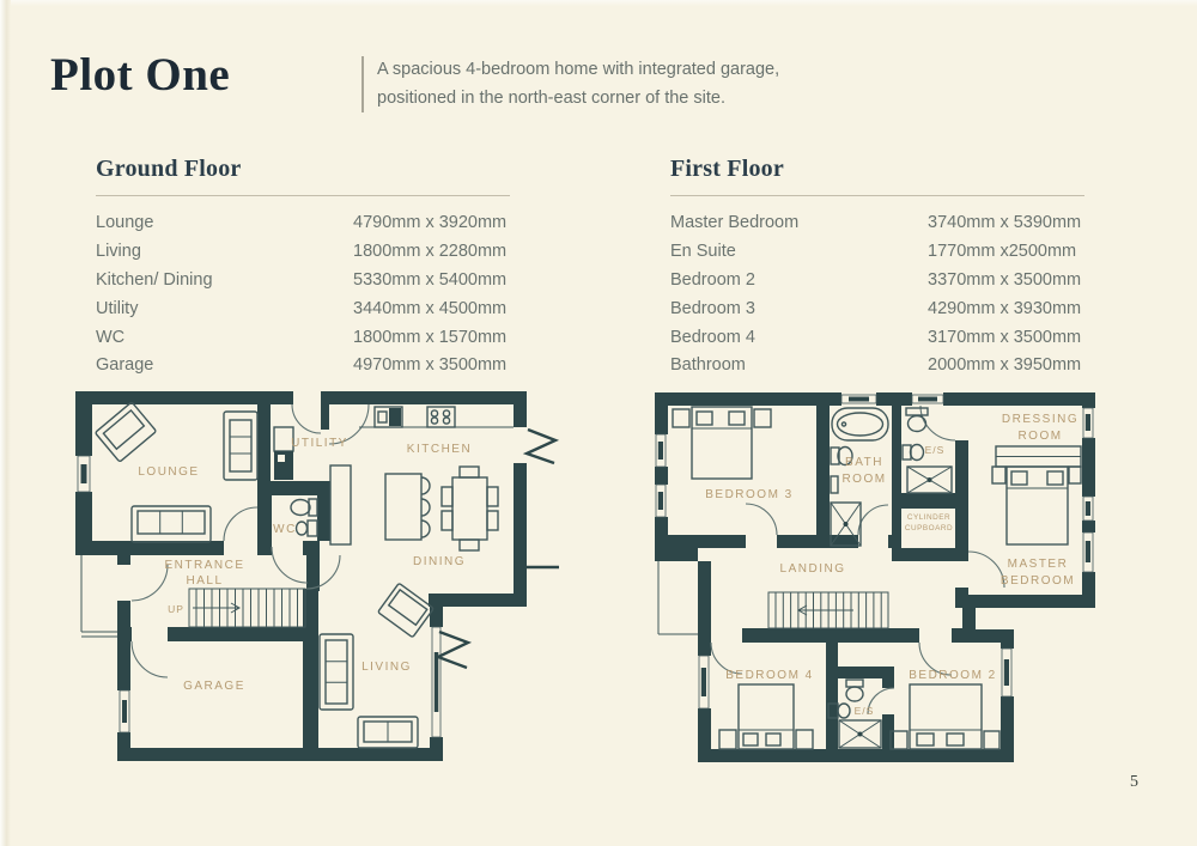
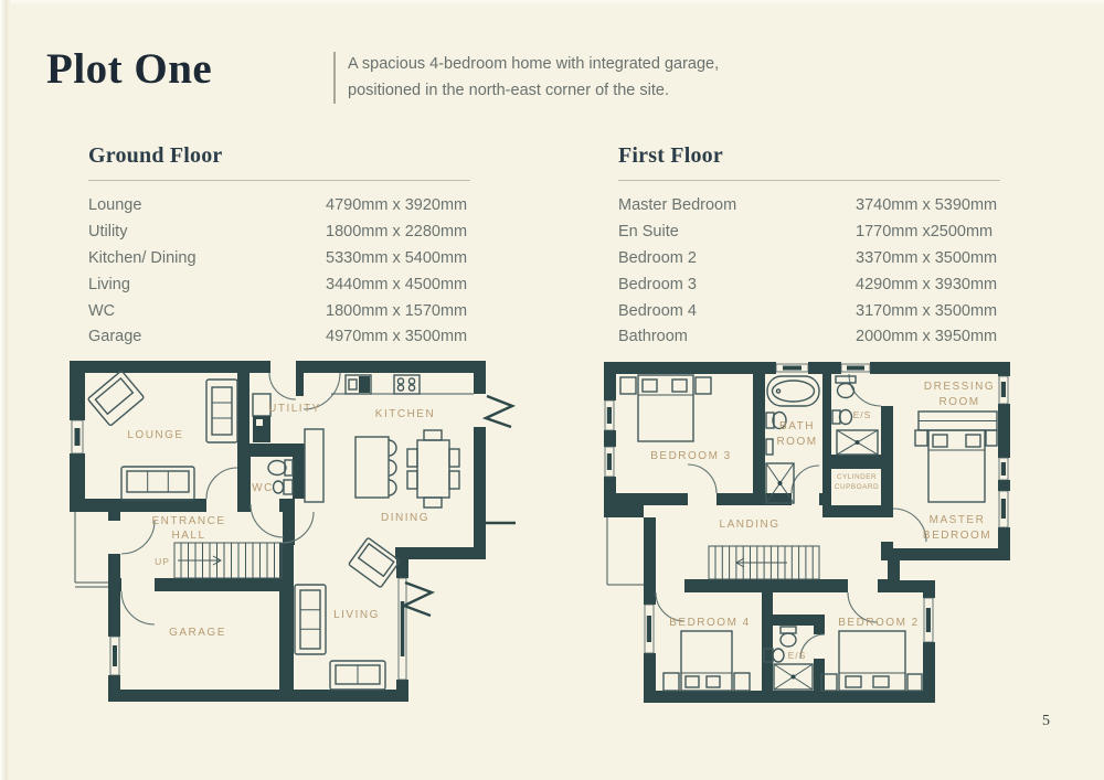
  Plot One
  A spacious 4-bedroom home with integrated garage,
  positioned in the north-east corner of the site.
  Ground Floor
  Lounge
  4790mm x 3920mm
- Living
+ Utility
  1800mm x 2280mm
  Kitchen/ Dining
  5330mm x 5400mm
- Utility
+ Living
  3440mm x 4500mm
  WC
  1800mm x 1570mm
  Garage
  4970mm x 3500mm
  First Floor
  Master Bedroom
  3740mm x 5390mm
  En Suite
  1770mm x2500mm
  Bedroom 2
  3370mm x 3500mm
  Bedroom 3
  4290mm x 3930mm
  Bedroom 4
  3170mm x 3500mm
  Bathroom
  2000mm x 3950mm
  LOUNGE
  UTILITY
  KITCHEN
  WC
  ENTRANCE
  HALL
  DINING
  UP
  GARAGE
  LIVING
  BEDROOM 3
  BATH
  ROOM
  E/S
  DRESSING
  ROOM
  LANDING
  MASTER
  BEDROOM
  BEDROOM 4
  E/S
  BEDROOM 2
  5
